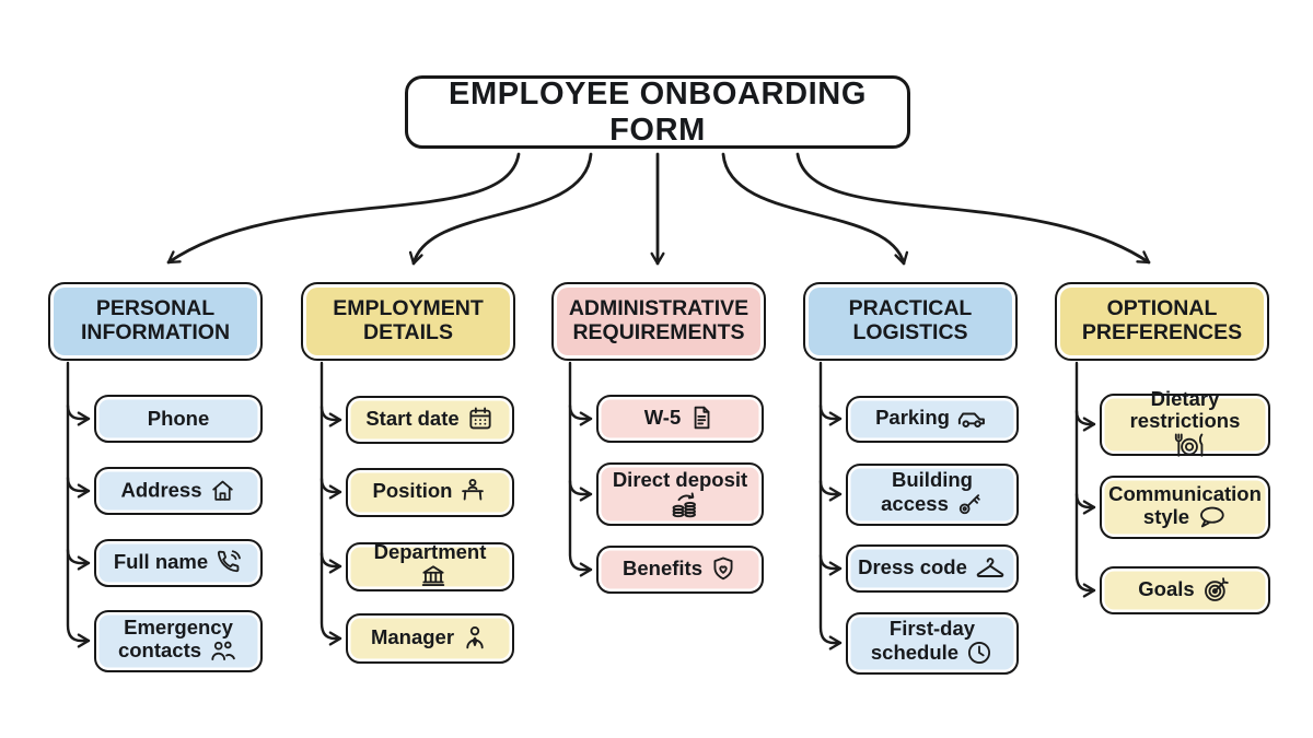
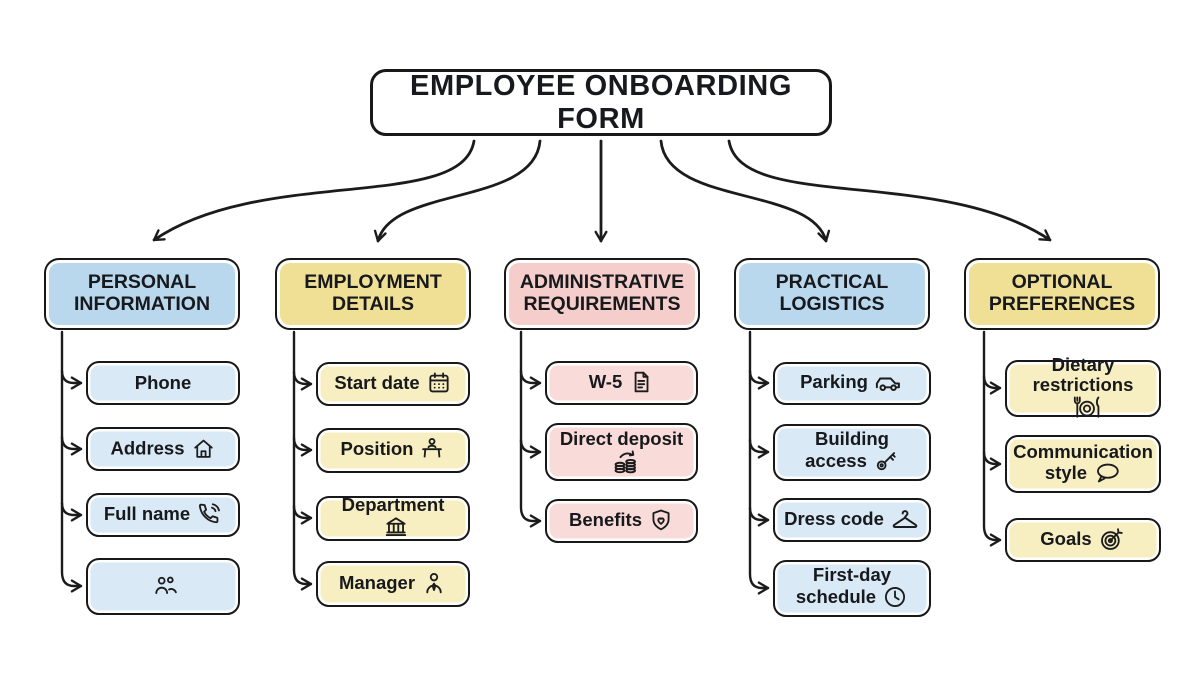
  EMPLOYEE ONBOARDING FORM
  PERSONAL INFORMATION
  Phone
  Address
  Full name
- Emergency contacts
  EMPLOYMENT DETAILS
  Start date
  Position
  Department
  Manager
  ADMINISTRATIVE REQUIREMENTS
  W-5
  Direct deposit
  Benefits
  PRACTICAL LOGISTICS
  Parking
  Building access
  Dress code
  First-day schedule
  OPTIONAL PREFERENCES
  Dietary restrictions
  Communication style
  Goals
